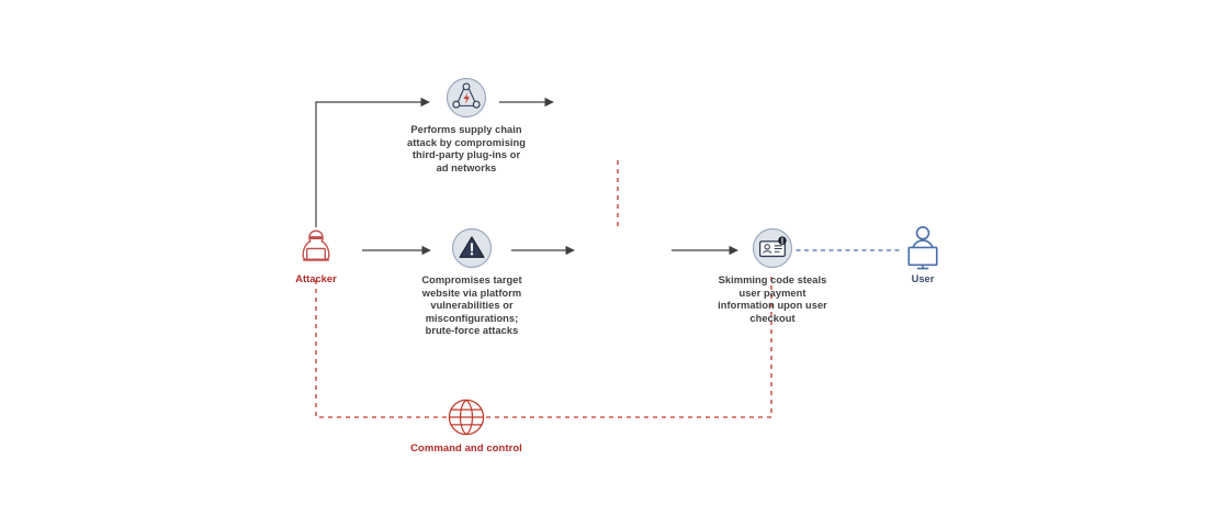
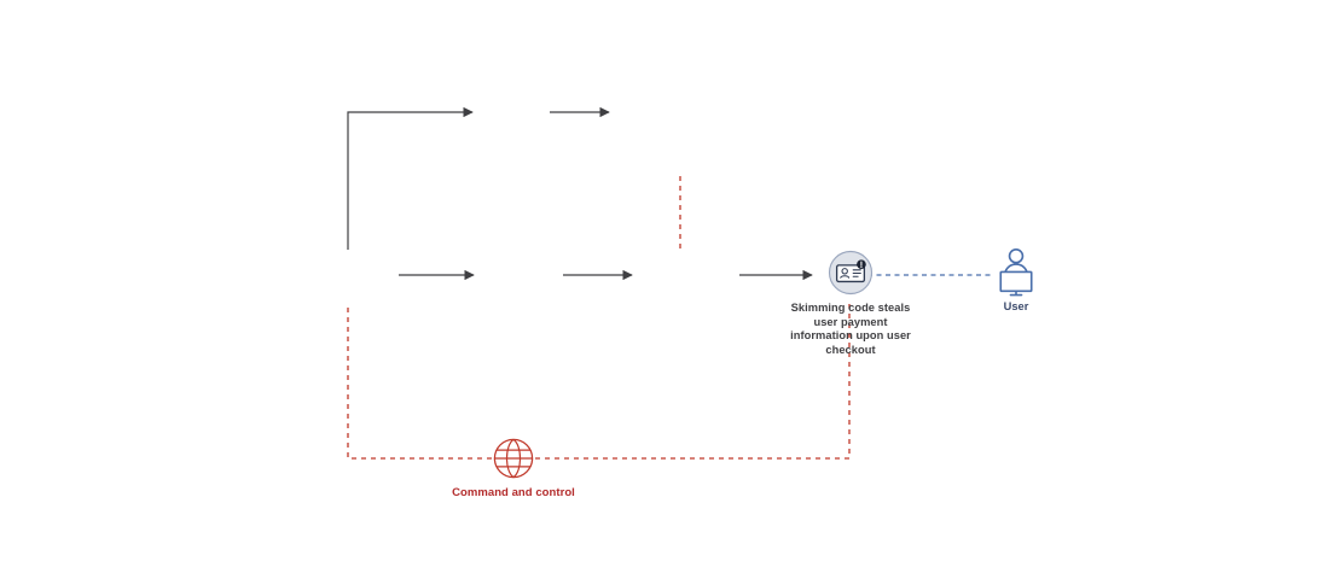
- Attacker
- Performs supply chain
- attack by compromising
- third-party plug-ins or
- ad networks
- Compromises target
- website via platform
- vulnerabilities or
- misconfigurations;
- brute-force attacks
  Skimming code steals
  user payment
  information upon user
  checkout
  User
  Command and control
